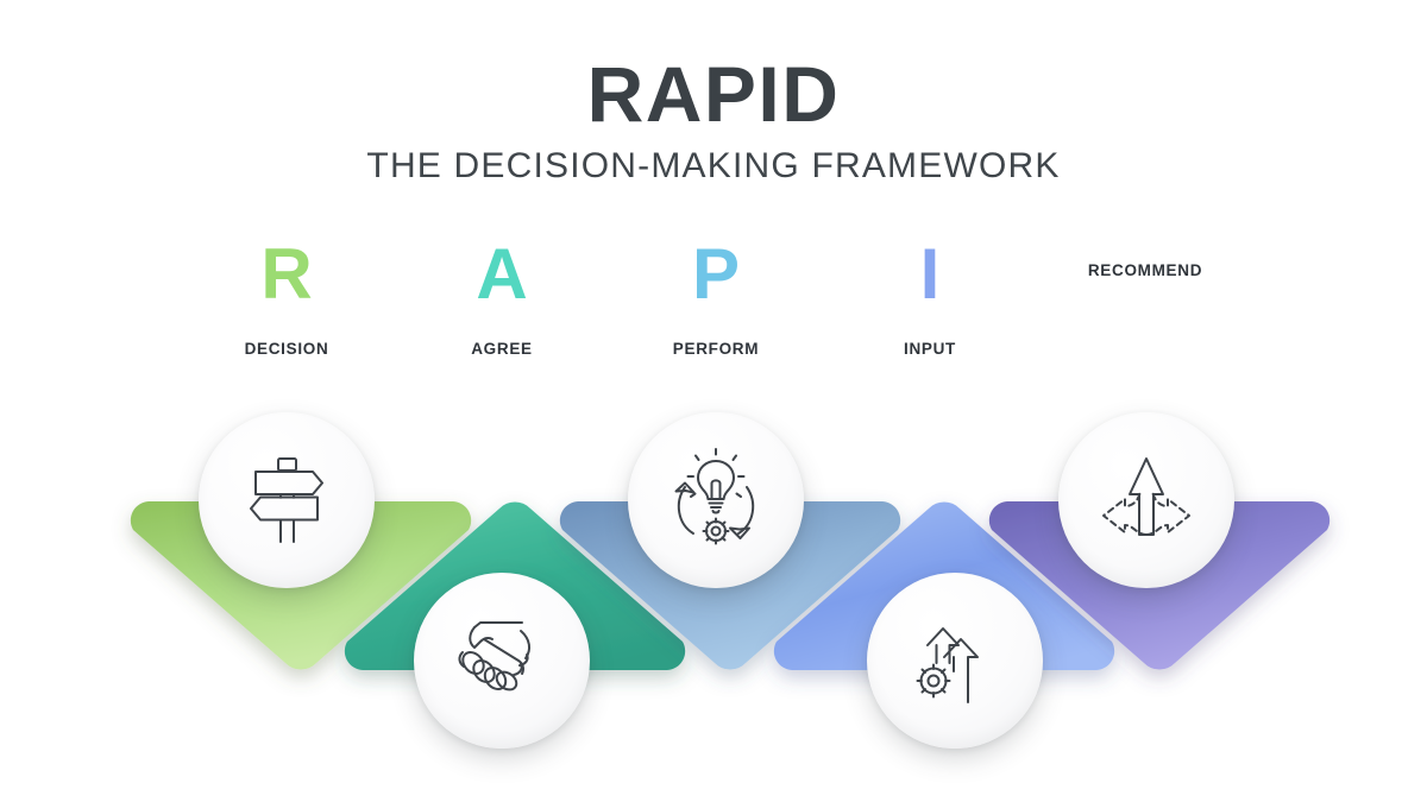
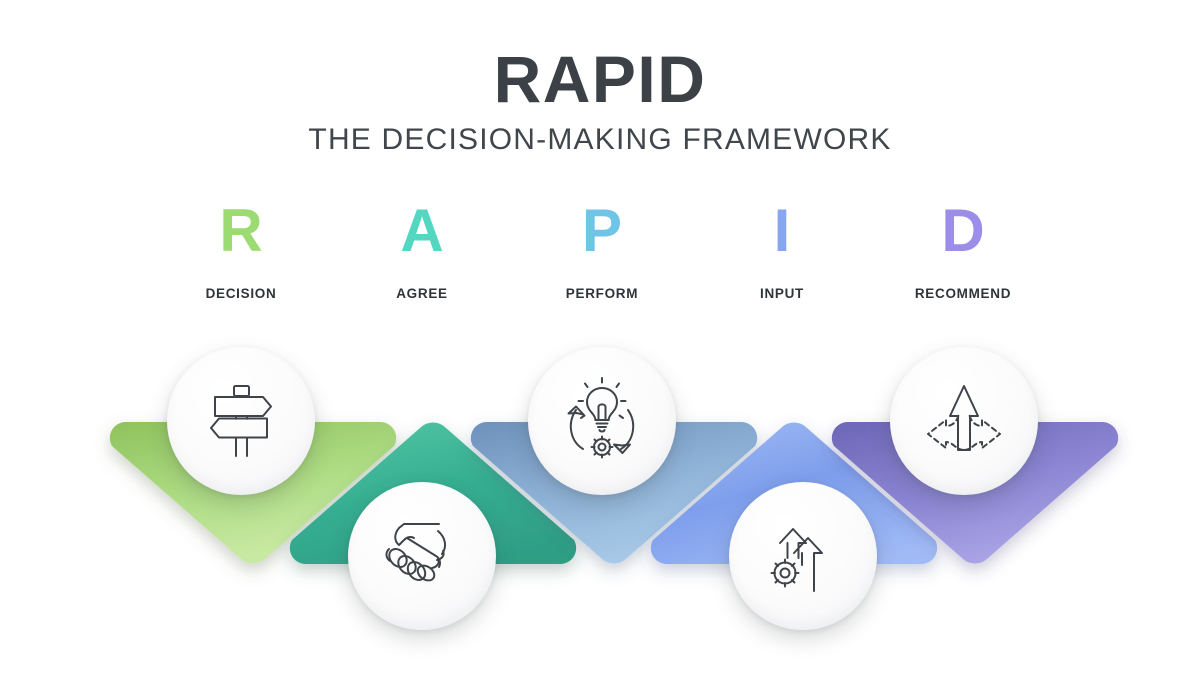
  RAPID
  THE DECISION-MAKING FRAMEWORK
  R
  DECISION
  A
  AGREE
  P
  PERFORM
  I
  INPUT
+ D
  RECOMMEND
